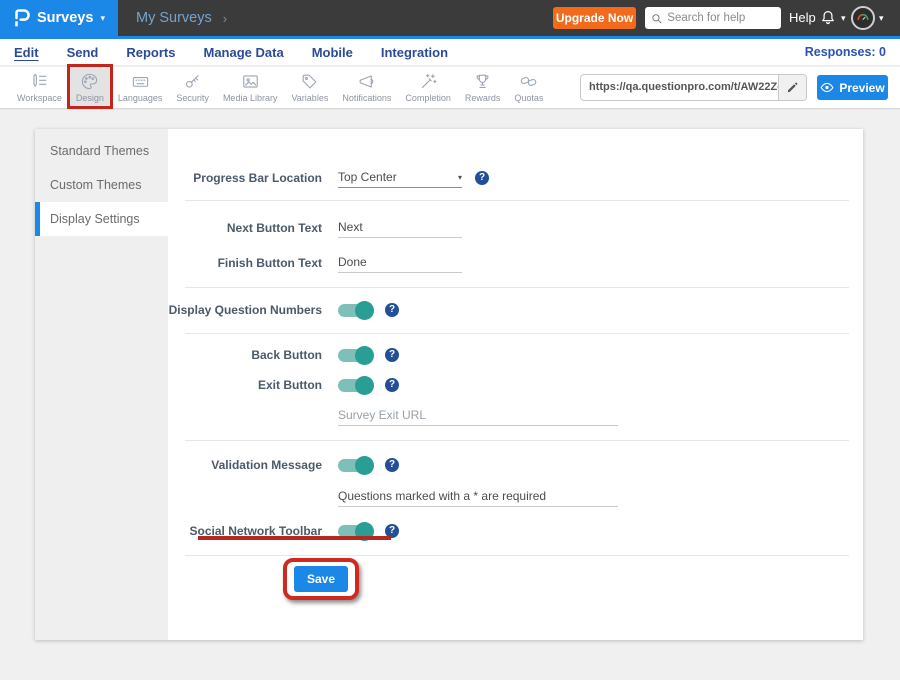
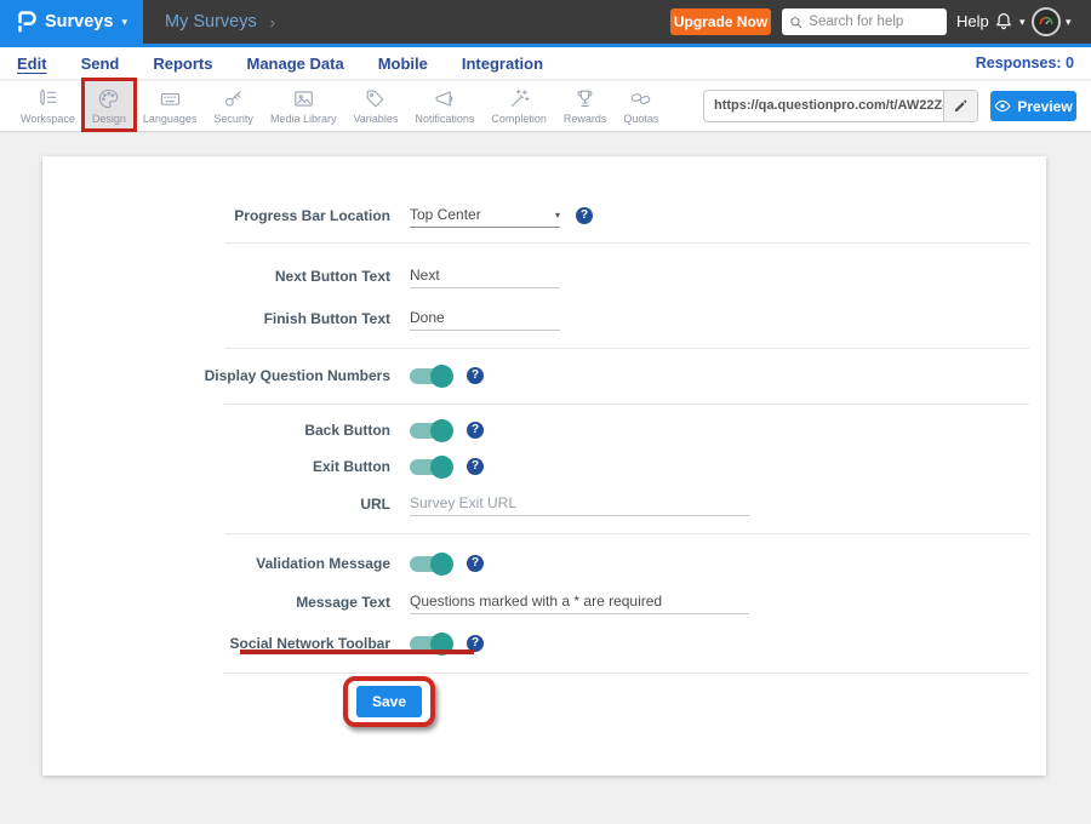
  Surveys
  ▾
  My Surveys
  ›
  Upgrade Now
  Search for help
  Help
  ▾
  ▾
  Edit
  Send
  Reports
  Manage Data
  Mobile
  Integration
  Responses: 0
  Workspace
  Design
  Languages
  Security
  Media Library
  Variables
  Notifications
  Completion
  Rewards
  Quotas
  https://qa.questionpro.com/t/AW22Z
  Preview
- Standard Themes
- Custom Themes
- Display Settings
  Progress Bar Location
  Top Center
  ▾
  ?
  Next Button Text
  Next
  Finish Button Text
  Done
  Display Question Numbers
  ?
  Back Button
  ?
  Exit Button
  ?
+ URL
  Survey Exit URL
  Validation Message
  ?
+ Message Text
  Questions marked with a * are required
  Social Network Toolbar
  ?
  Save
